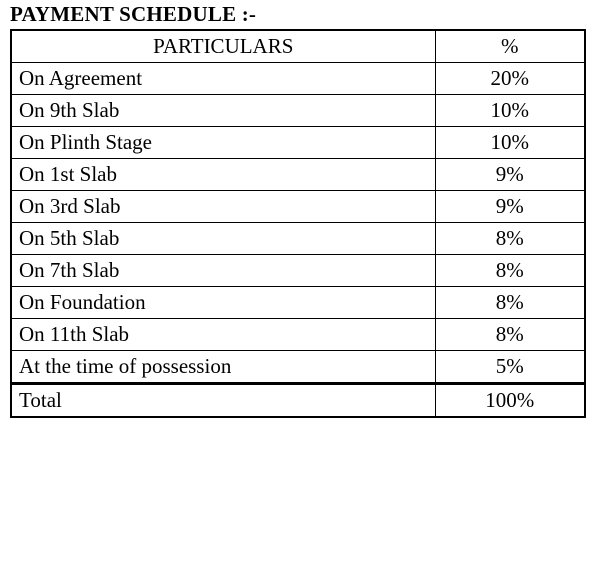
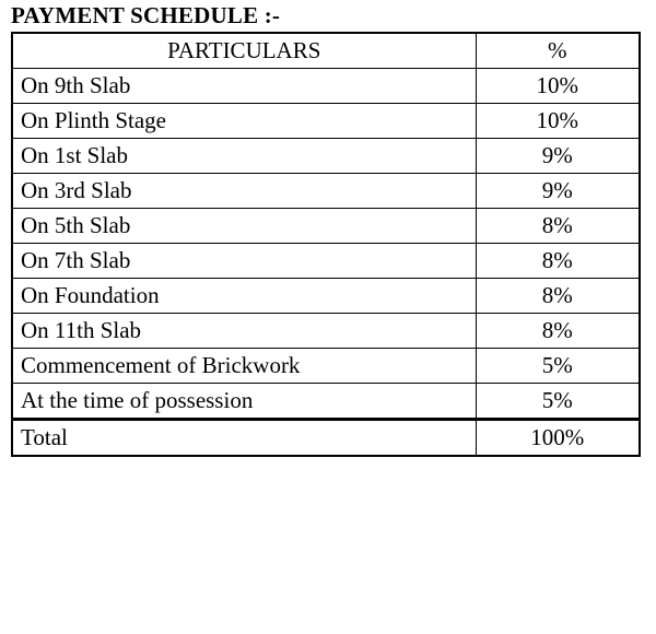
  PAYMENT SCHEDULE :-
  PARTICULARS	%
- On Agreement	20%
  On 9th Slab	10%
  On Plinth Stage	10%
  On 1st Slab	9%
  On 3rd Slab	9%
  On 5th Slab	8%
  On 7th Slab	8%
  On Foundation	8%
  On 11th Slab	8%
+ Commencement of Brickwork	5%
  At the time of possession	5%
  Total	100%
